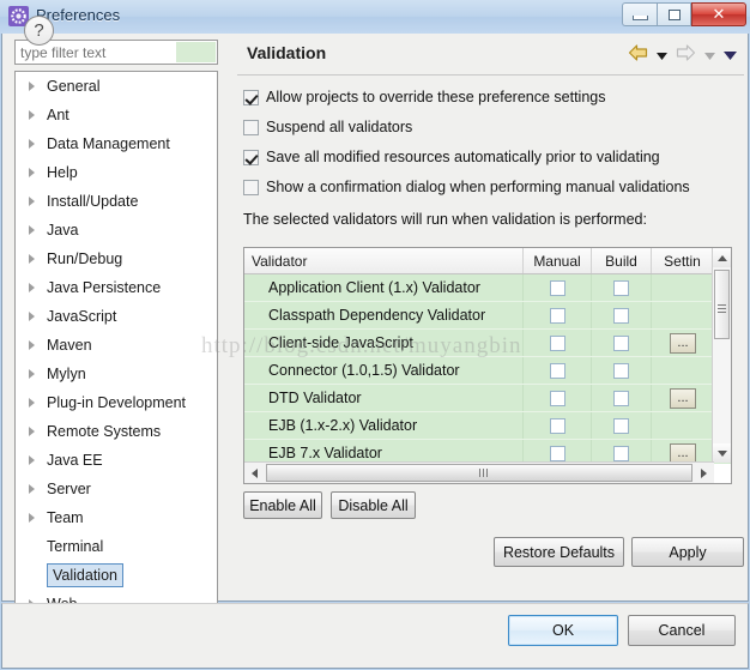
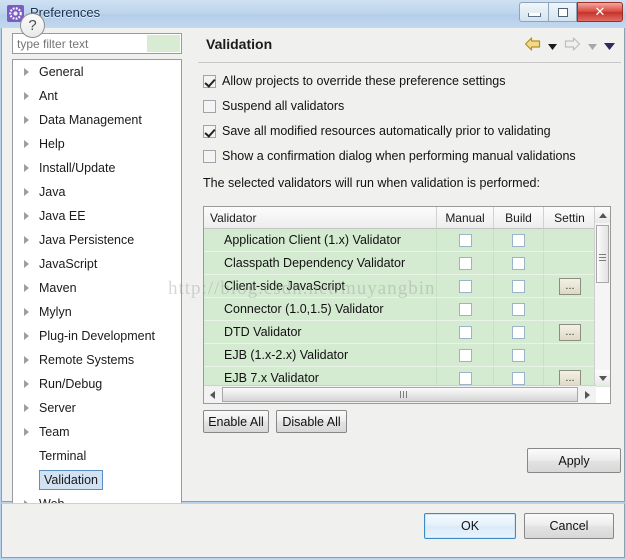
  references
  ✕
  type filter text
  General
  Ant
  Data Management
  Help
  Install/Update
  Java
- Run/Debug
+ Java EE
  Java Persistence
  JavaScript
  Maven
  Mylyn
  Plug-in Development
  Remote Systems
- Java EE
+ Run/Debug
  Server
  Team
  Terminal
  Validation
  Validation
  Allow projects to override these preference settings
  Suspend all validators
  Save all modified resources automatically prior to validating
  Show a confirmation dialog when performing manual validations
  The selected validators will run when validation is performed:
  Validator
  Manual
  Build
  Settin
  Application Client (1.x) Validator
  Classpath Dependency Validator
  Client-side JavaScript
  ...
  Connector (1.0,1.5) Validator
  DTD Validator
  ...
  EJB (1.x-2.x) Validator
  EJB 7.x Validator
  ...
  Enable All
  Disable All
- Restore Defaults
  Apply
  ?
  OK
  Cancel
  http://blog.csdn.net/muyangbin
